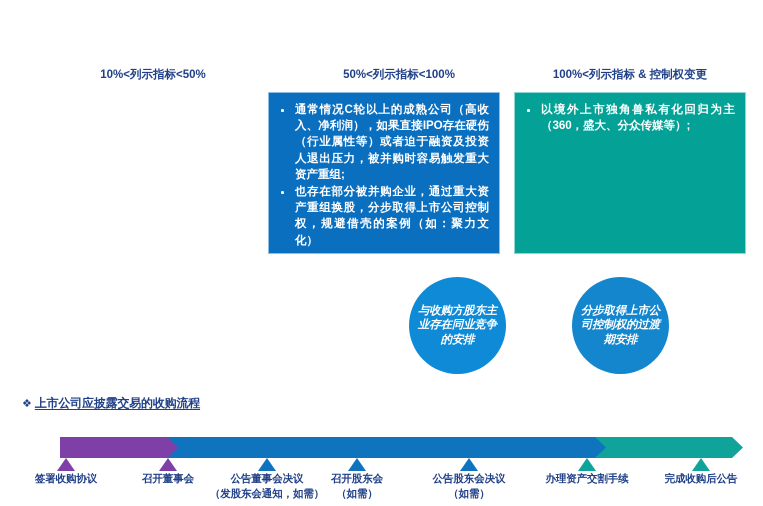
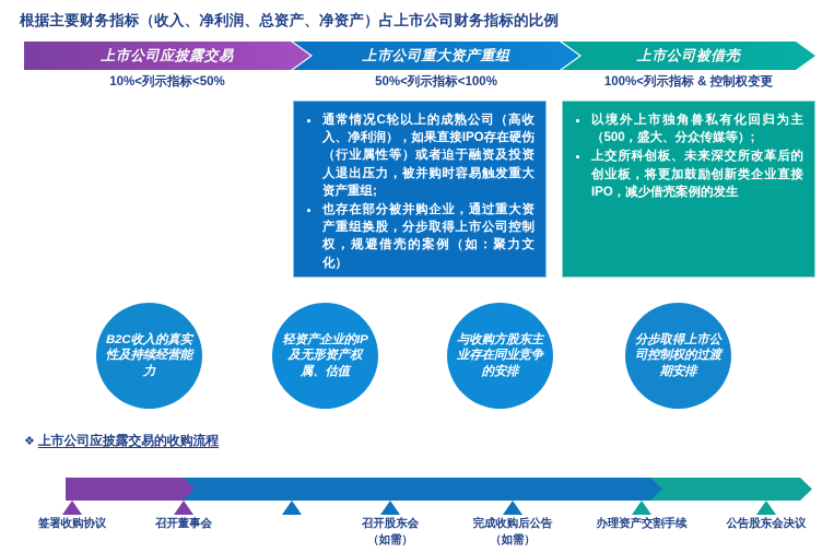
+ 根据主要财务指标（收入、净利润、总资产、净资产）占上市公司财务指标的比例
+ 上市公司应披露交易
+ 上市公司重大资产重组
+ 上市公司被借壳
  10%<列示指标<50%
  50%<列示指标<100%
  100%<列示指标 & 控制权变更
  通常情况C轮以上的成熟公司（高收入、净利润），如果直接IPO存在硬伤（行业属性等）或者迫于融资及投资人退出压力，被并购时容易触发重大资产重组;
  也存在部分被并购企业，通过重大资产重组换股，分步取得上市公司控制权，规避借壳的案例（如：聚力文化）
- 以境外上市独角兽私有化回归为主（360，盛大、分众传媒等）;
+ 以境外上市独角兽私有化回归为主（500，盛大、分众传媒等）;
+ 上交所科创板、未来深交所改革后的创业板，将更加鼓励创新类企业直接IPO，减少借壳案例的发生
+ B2C收入的真实性及持续经营能力
+ 轻资产企业的IP及无形资产权属、估值
  与收购方股东主业存在同业竞争的安排
  分步取得上市公司控制权的过渡期安排
  ❖ 上市公司应披露交易的收购流程
  签署收购协议
  召开董事会
- 公告董事会决议
- （发股东会通知，如需）
  召开股东会
  （如需）
- 公告股东会决议
+ 完成收购后公告
  （如需）
  办理资产交割手续
- 完成收购后公告
+ 公告股东会决议
